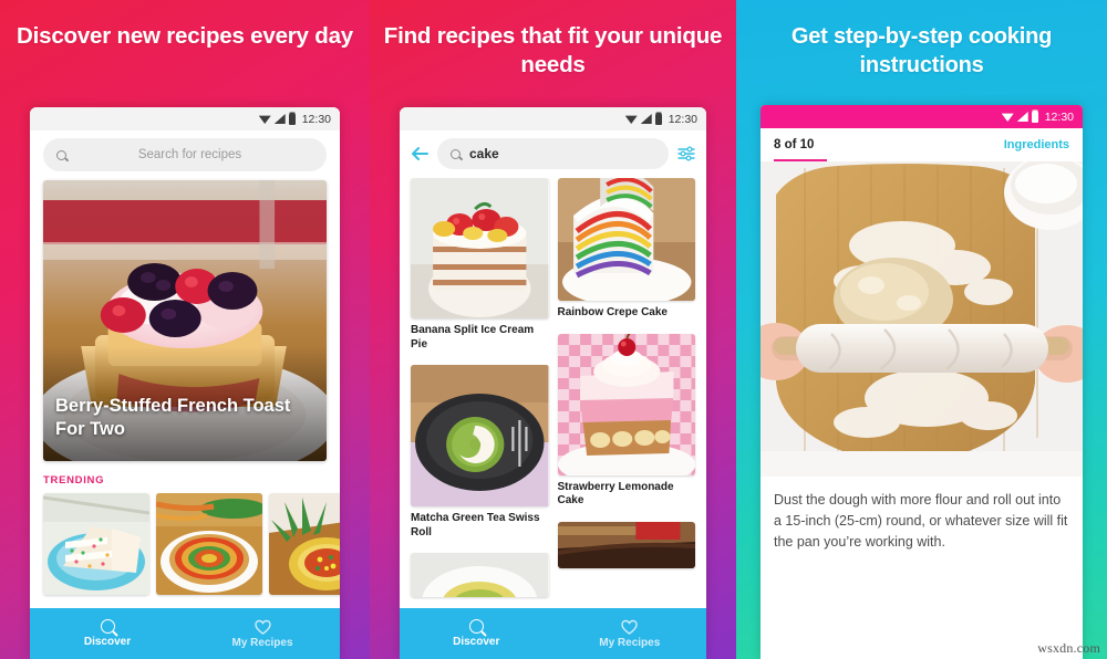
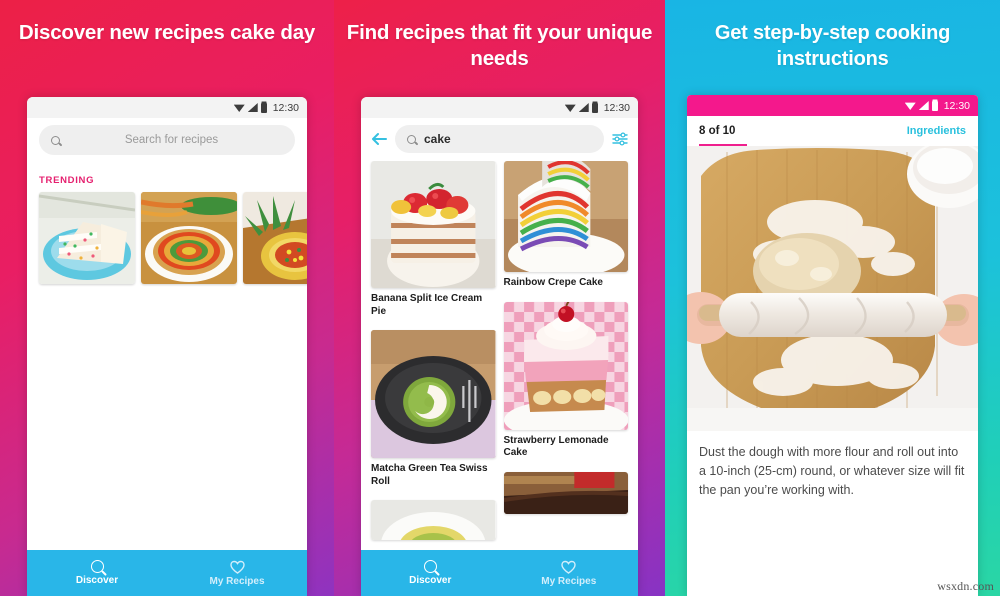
- Discover new recipes every day
+ Discover new recipes cake day
  12:30
  Search for recipes
- Berry-Stuffed French Toast For Two
  TRENDING
  Discover
  My Recipes
  Find recipes that fit your unique needs
  12:30
  cake
  Banana Split Ice Cream Pie
  Matcha Green Tea Swiss Roll
  Rainbow Crepe Cake
  Strawberry Lemonade Cake
  Discover
  My Recipes
  Get step-by-step cooking instructions
  12:30
  8 of 10
  Ingredients
- Dust the dough with more flour and roll out into a 15-inch (25-cm) round, or whatever size will fit the pan you’re working with.
+ Dust the dough with more flour and roll out into a 10-inch (25-cm) round, or whatever size will fit the pan you’re working with.
  wsxdn.com
